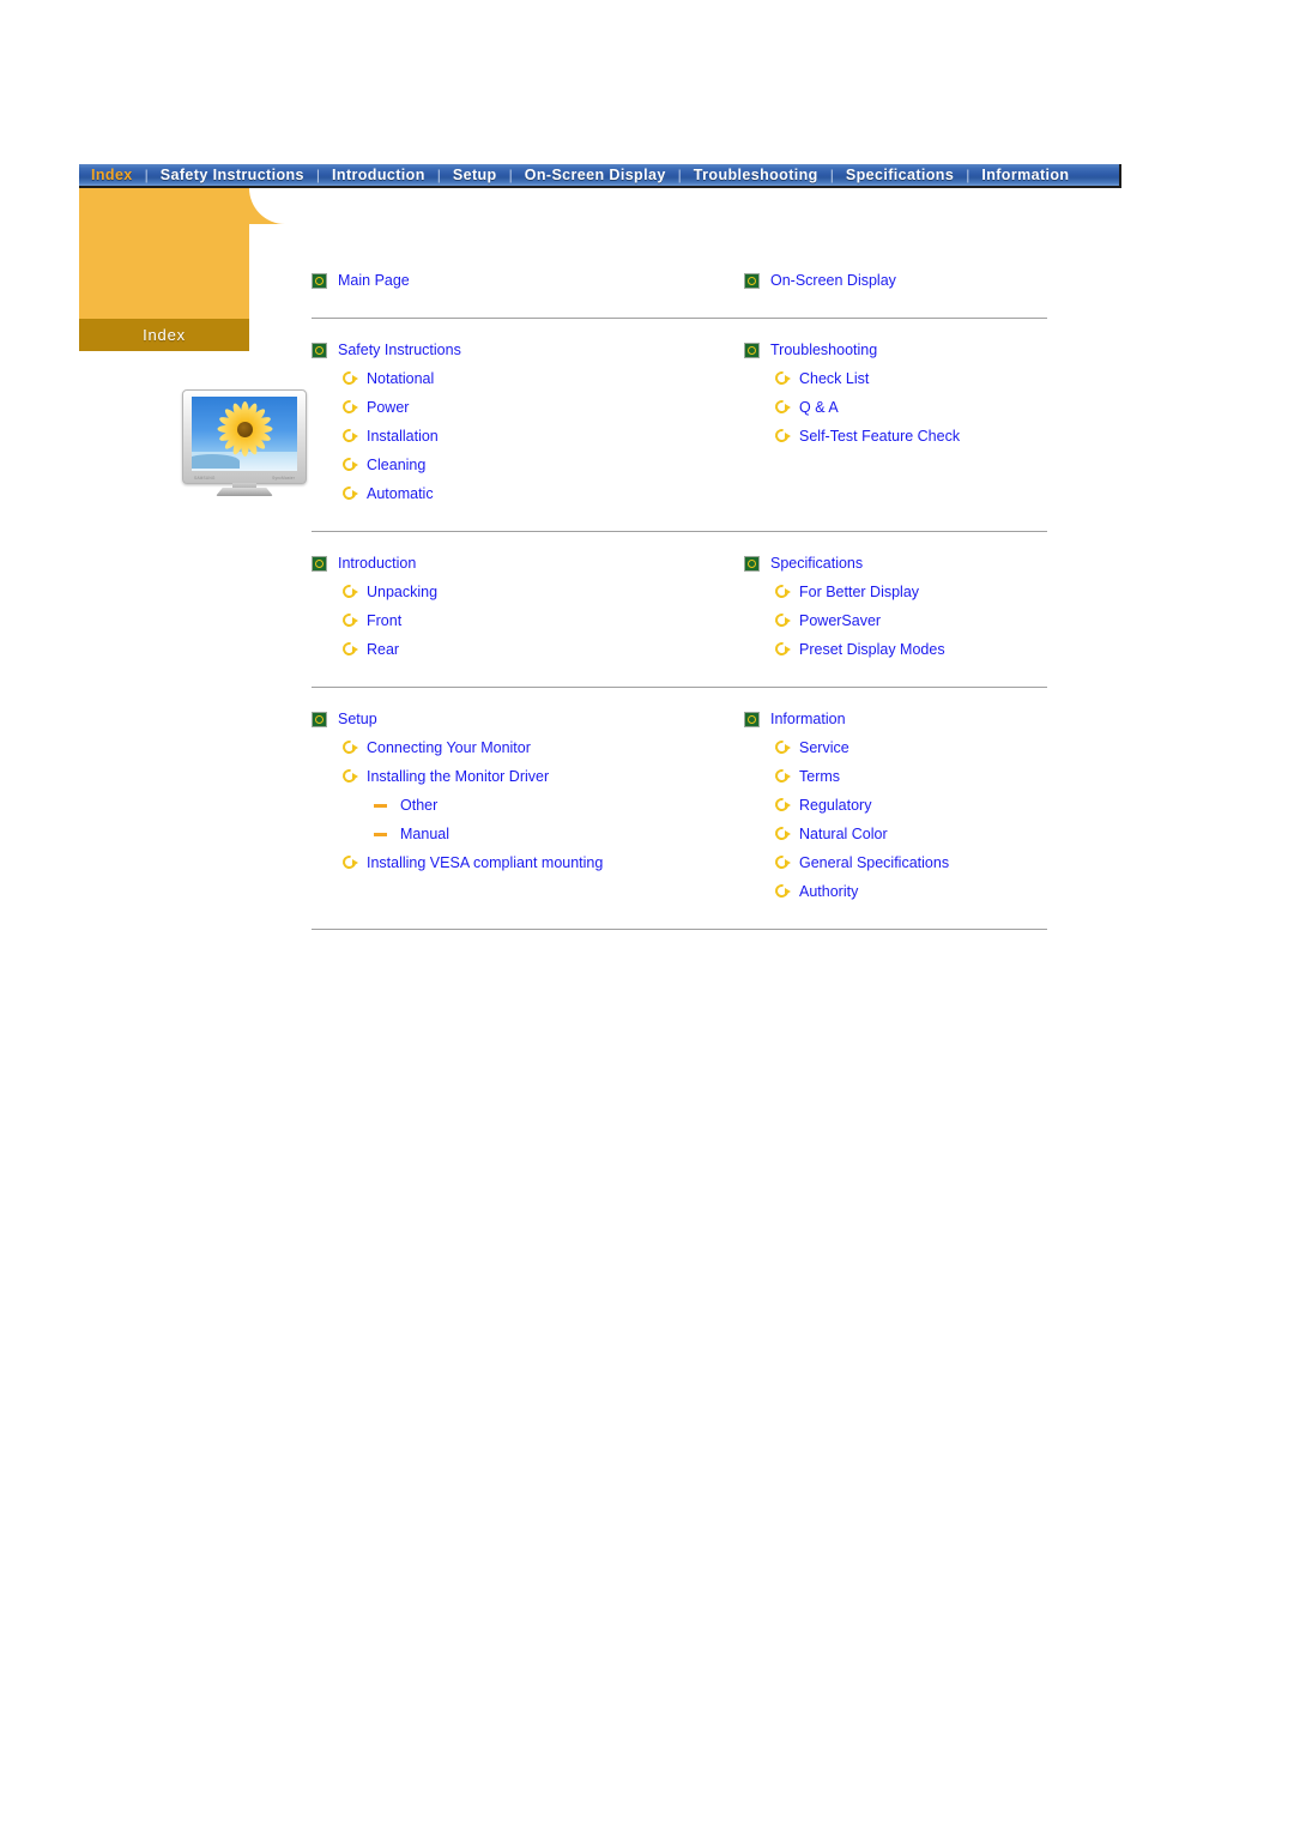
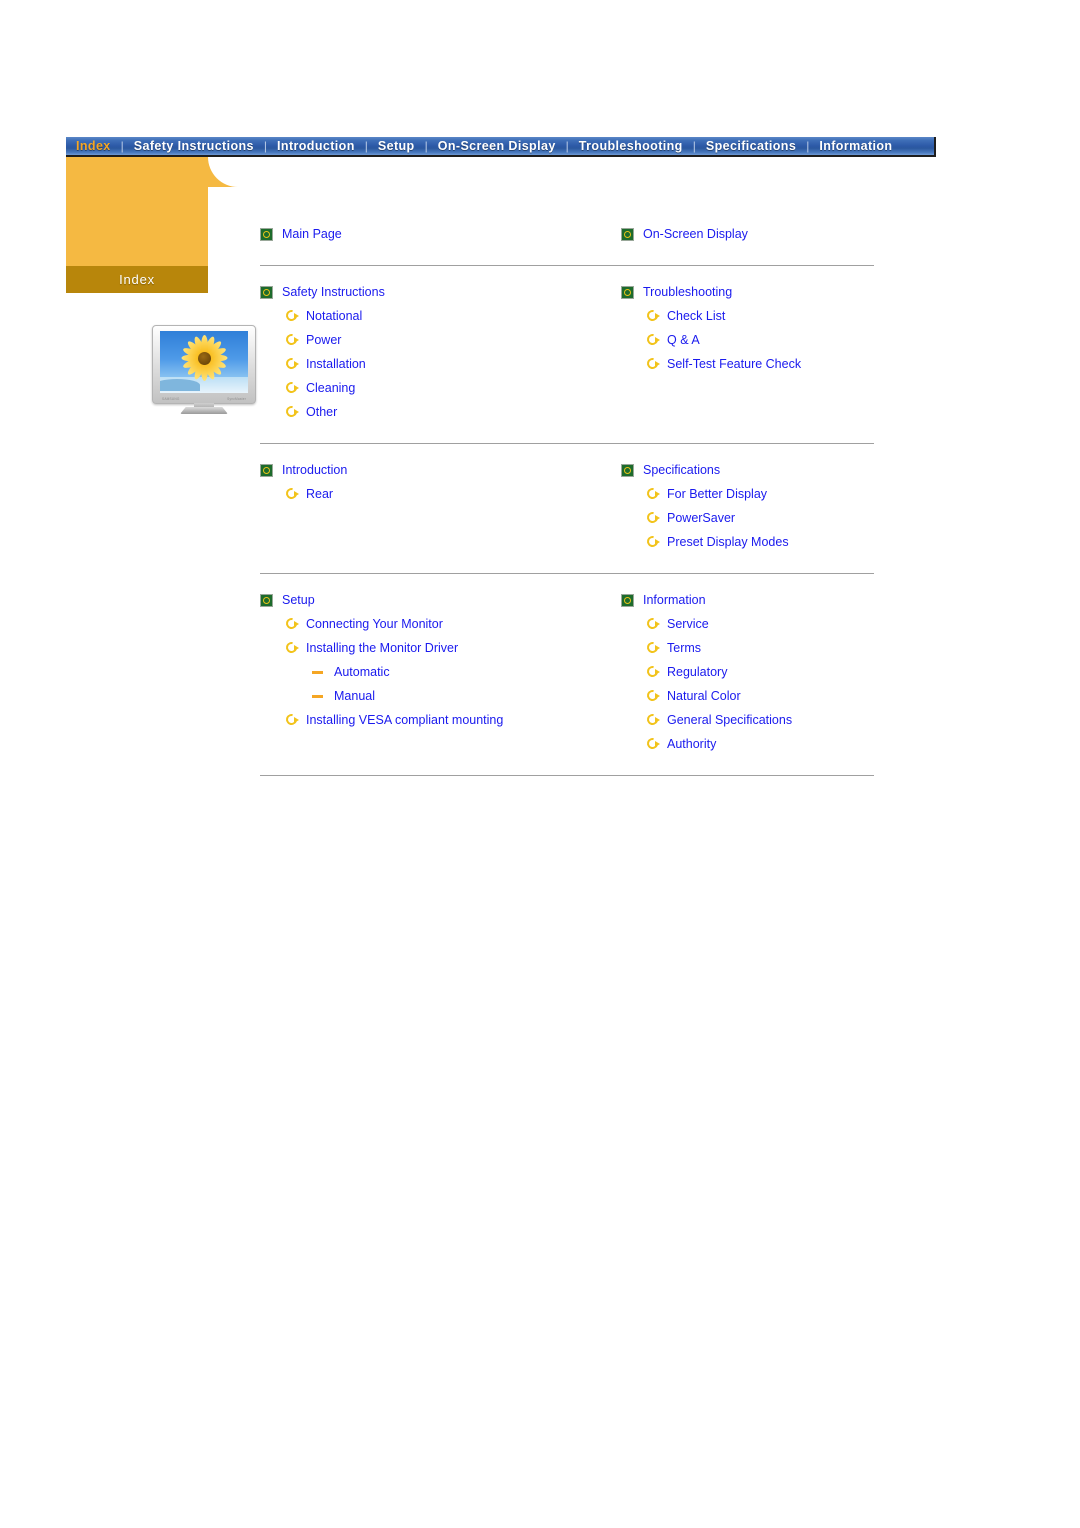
  Index
  |
  Safety Instructions
  |
  Introduction
  |
  Setup
  |
  On-Screen Display
  |
  Troubleshooting
  |
  Specifications
  |
  Information
  Index
  Main Page
  On-Screen Display
  Safety Instructions
  Notational
  Power
  Installation
  Cleaning
- Automatic
+ Other
  Troubleshooting
  Check List
  Q & A
  Self-Test Feature Check
  Introduction
- Unpacking
- Front
  Rear
  Specifications
  For Better Display
  PowerSaver
  Preset Display Modes
  Setup
  Connecting Your Monitor
  Installing the Monitor Driver
- Other
+ Automatic
  Manual
  Installing VESA compliant mounting
  Information
  Service
  Terms
  Regulatory
  Natural Color
  General Specifications
  Authority
